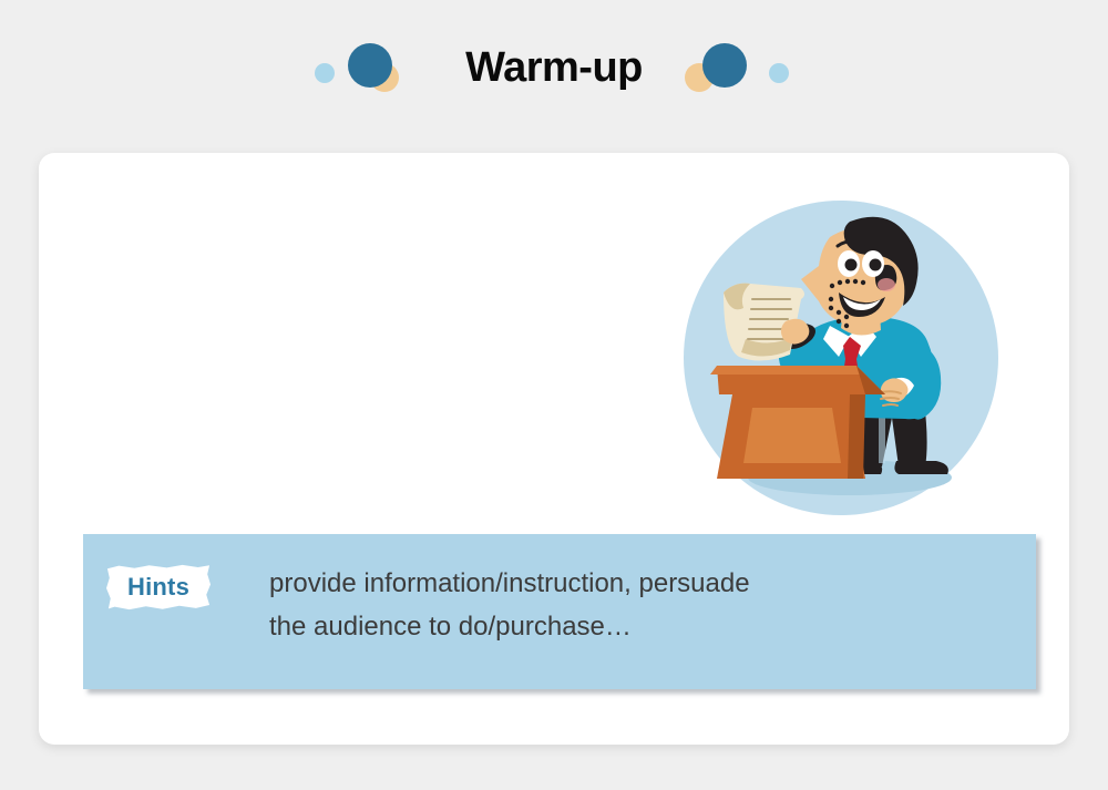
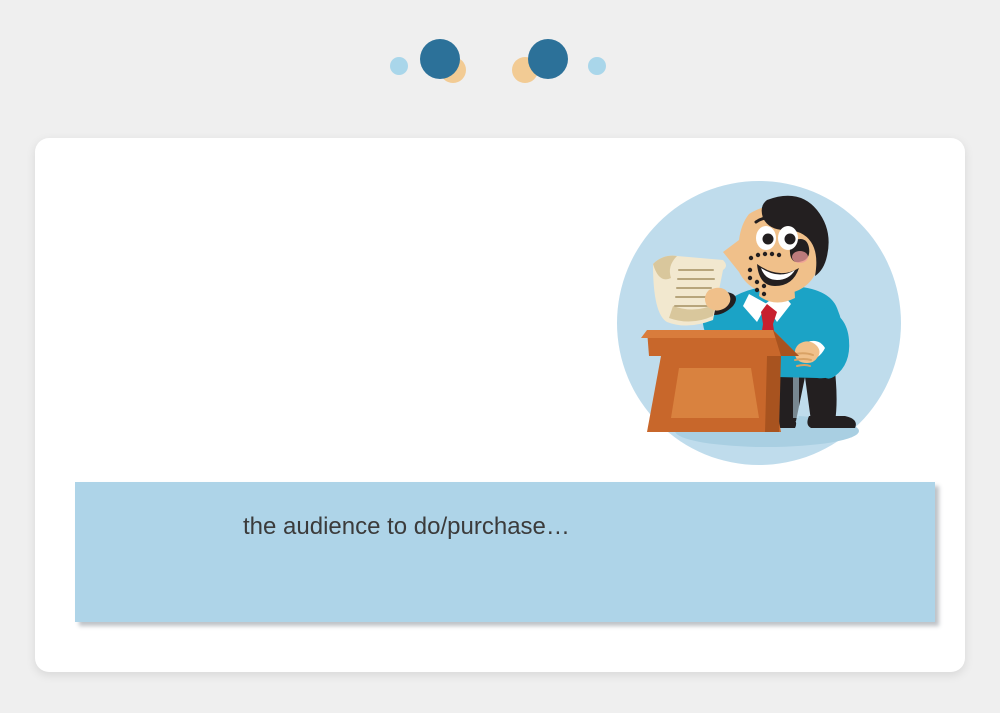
- Warm-up
- Hints
- provide information/instruction, persuade
  the audience to do/purchase…
